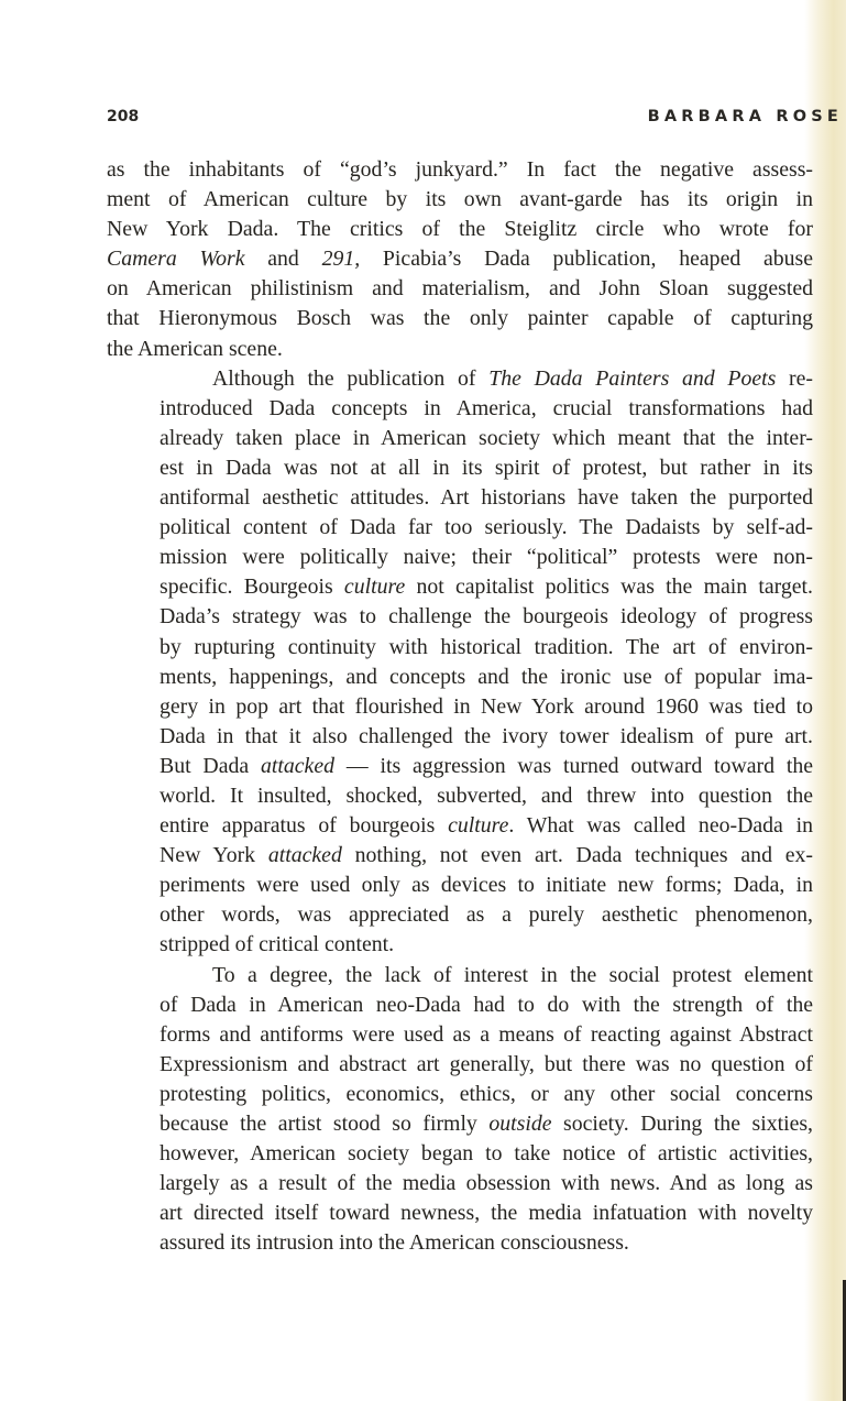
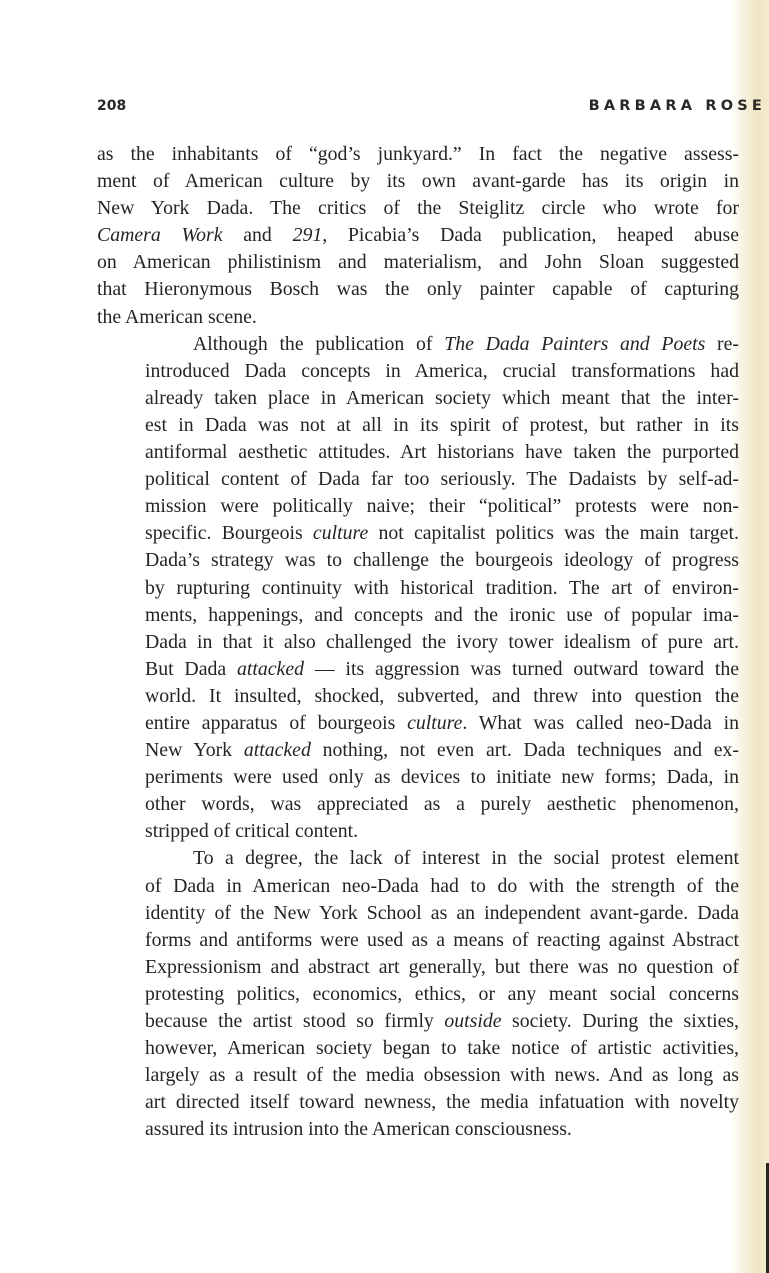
  208
  BARBARA ROSE
  as the inhabitants of “god’s junkyard.” In fact the negative assess-
  ment of American culture by its own avant-garde has its origin in
  New York Dada. The critics of the Steiglitz circle who wrote for
  Camera Work and 291, Picabia’s Dada publication, heaped abuse
  on American philistinism and materialism, and John Sloan suggested
  that Hieronymous Bosch was the only painter capable of capturing
  the American scene.
  Although the publication of The Dada Painters and Poets re-
  introduced Dada concepts in America, crucial transformations had
  already taken place in American society which meant that the inter-
  est in Dada was not at all in its spirit of protest, but rather in its
  antiformal aesthetic attitudes. Art historians have taken the purported
  political content of Dada far too seriously. The Dadaists by self-ad-
  mission were politically naive; their “political” protests were non-
  specific. Bourgeois culture not capitalist politics was the main target.
  Dada’s strategy was to challenge the bourgeois ideology of progress
  by rupturing continuity with historical tradition. The art of environ-
  ments, happenings, and concepts and the ironic use of popular ima-
- gery in pop art that flourished in New York around 1960 was tied to
  Dada in that it also challenged the ivory tower idealism of pure art.
  But Dada attacked — its aggression was turned outward toward the
  world. It insulted, shocked, subverted, and threw into question the
  entire apparatus of bourgeois culture. What was called neo-Dada in
  New York attacked nothing, not even art. Dada techniques and ex-
  periments were used only as devices to initiate new forms; Dada, in
  other words, was appreciated as a purely aesthetic phenomenon,
  stripped of critical content.
  To a degree, the lack of interest in the social protest element
  of Dada in American neo-Dada had to do with the strength of the
+ identity of the New York School as an independent avant-garde. Dada
  forms and antiforms were used as a means of reacting against Abstract
  Expressionism and abstract art generally, but there was no question of
- protesting politics, economics, ethics, or any other social concerns
+ protesting politics, economics, ethics, or any meant social concerns
  because the artist stood so firmly outside society. During the sixties,
  however, American society began to take notice of artistic activities,
  largely as a result of the media obsession with news. And as long as
  art directed itself toward newness, the media infatuation with novelty
  assured its intrusion into the American consciousness.
